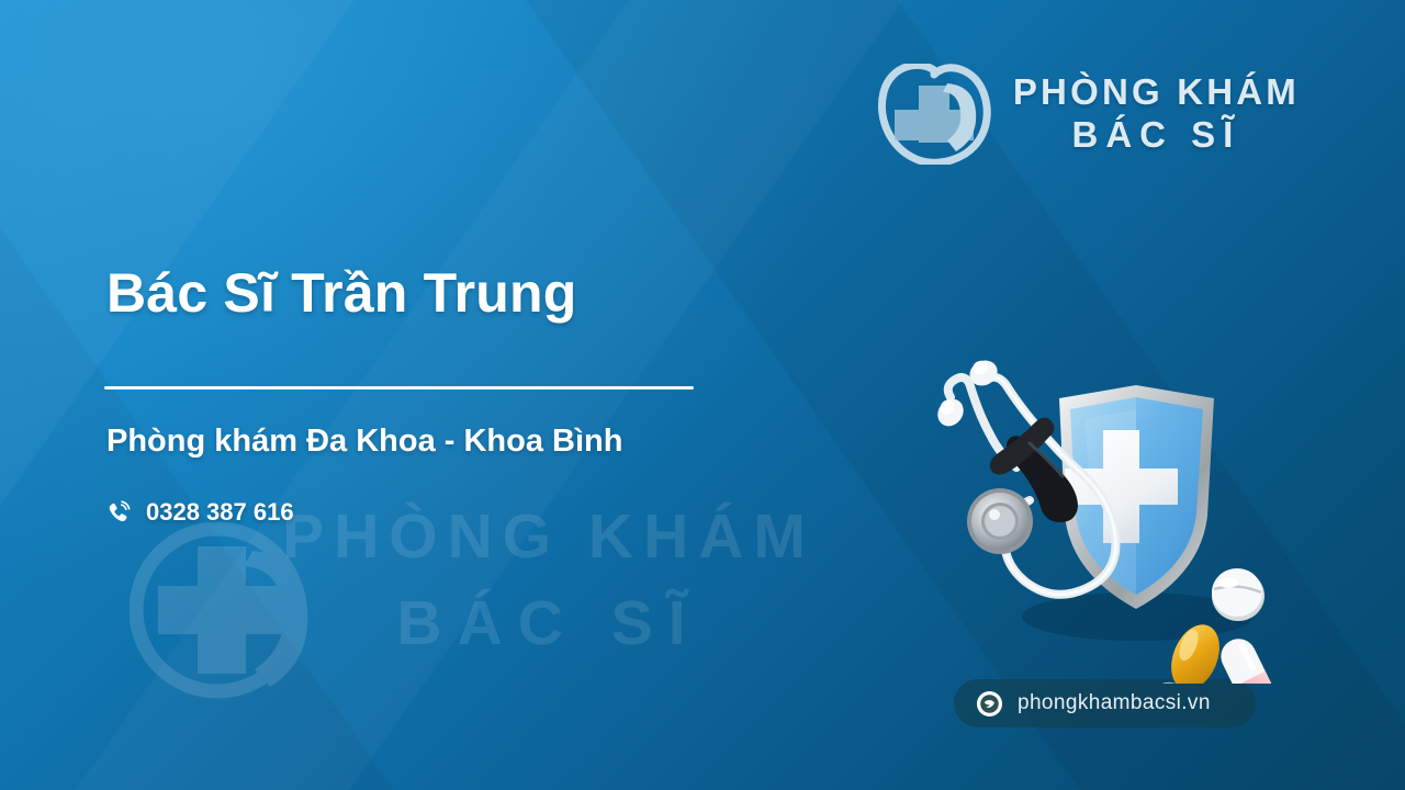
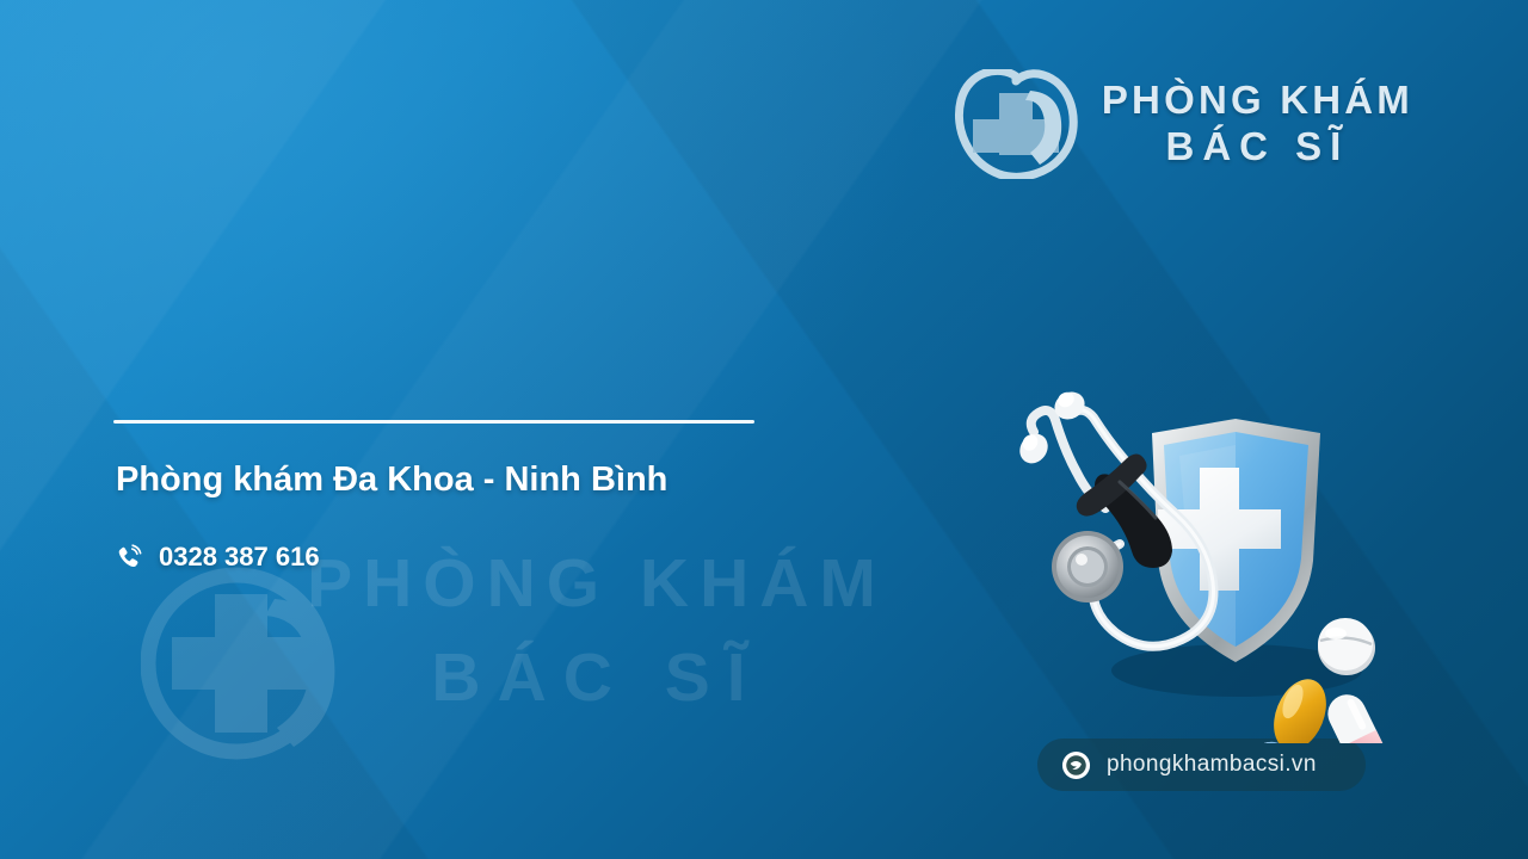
  PHÒNG KHÁM
  BÁC SĨ
  PHÒNG KHÁM
  BÁC SĨ
- Bác Sĩ Trần Trung
- Phòng khám Đa Khoa - Khoa Bình
+ Phòng khám Đa Khoa - Ninh Bình
  0328 387 616
  phongkhambacsi.vn
